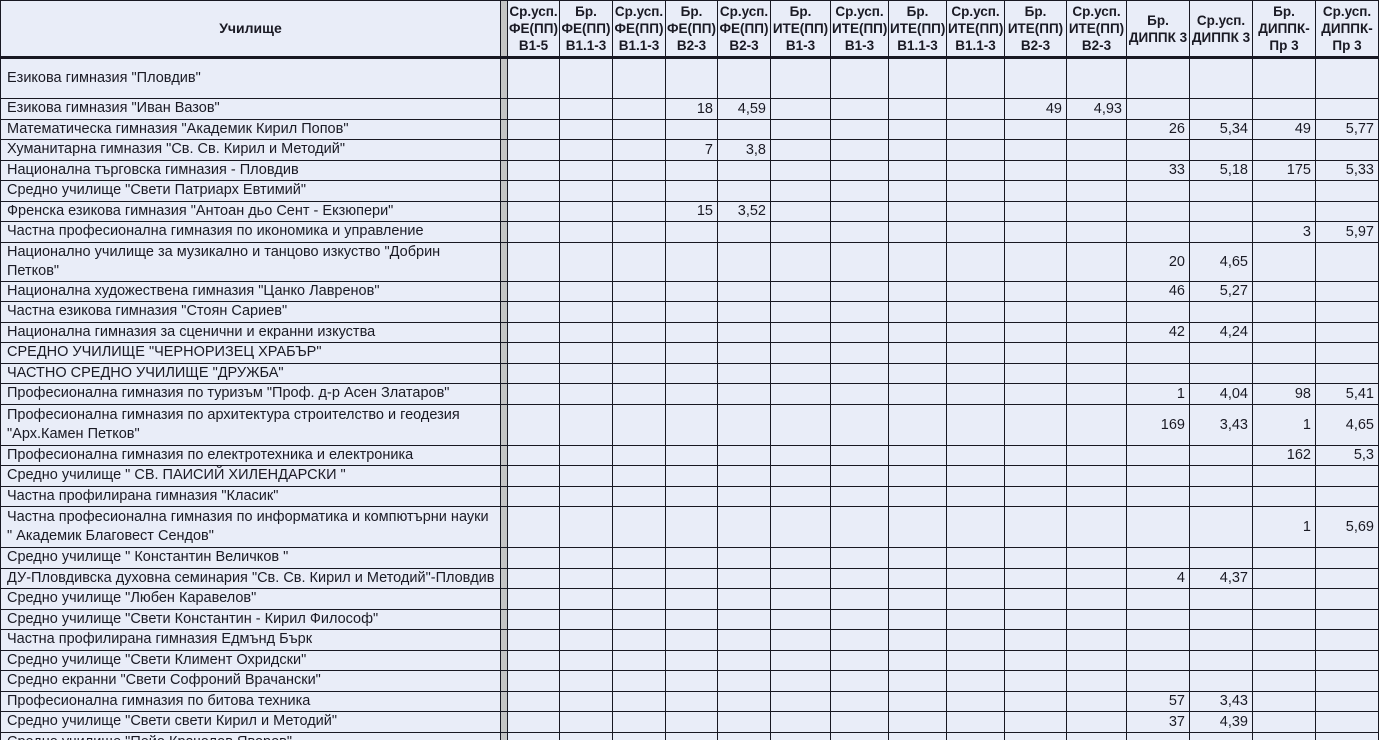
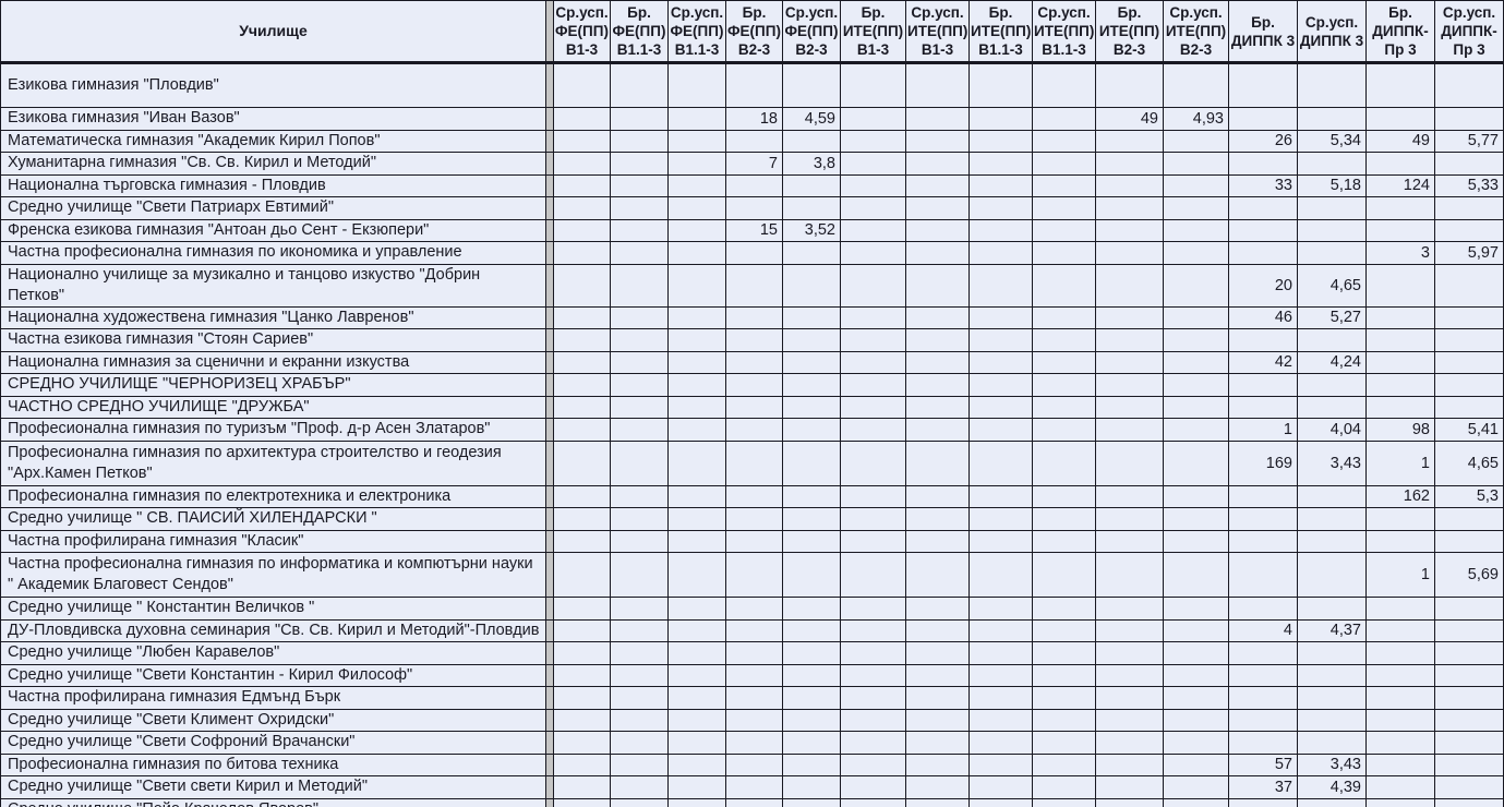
- Училище		Ср.усп. ФЕ(ПП) В1-5	Бр. ФЕ(ПП) В1.1-3	Ср.усп. ФЕ(ПП) В1.1-3	Бр. ФЕ(ПП) В2-3	Ср.усп. ФЕ(ПП) В2-3	Бр. ИТЕ(ПП) В1-3	Ср.усп. ИТЕ(ПП) В1-3	Бр. ИТЕ(ПП) В1.1-3	Ср.усп. ИТЕ(ПП) В1.1-3	Бр. ИТЕ(ПП) В2-3	Ср.усп. ИТЕ(ПП) В2-3	Бр. ДИППК 3	Ср.усп. ДИППК 3	Бр. ДИППК- Пр 3	Ср.усп. ДИППК- Пр 3
+ Училище		Ср.усп. ФЕ(ПП) В1-3	Бр. ФЕ(ПП) В1.1-3	Ср.усп. ФЕ(ПП) В1.1-3	Бр. ФЕ(ПП) В2-3	Ср.усп. ФЕ(ПП) В2-3	Бр. ИТЕ(ПП) В1-3	Ср.усп. ИТЕ(ПП) В1-3	Бр. ИТЕ(ПП) В1.1-3	Ср.усп. ИТЕ(ПП) В1.1-3	Бр. ИТЕ(ПП) В2-3	Ср.усп. ИТЕ(ПП) В2-3	Бр. ДИППК 3	Ср.усп. ДИППК 3	Бр. ДИППК- Пр 3	Ср.усп. ДИППК- Пр 3
  Езикова гимназия "Пловдив"
  Езикова гимназия "Иван Вазов"					18	4,59					49	4,93
  Математическа гимназия "Академик Кирил Попов"													26	5,34	49	5,77
  Хуманитарна гимназия "Св. Св. Кирил и Методий"					7	3,8
- Национална търговска гимназия - Пловдив													33	5,18	175	5,33
+ Национална търговска гимназия - Пловдив													33	5,18	124	5,33
  Средно училище "Свети Патриарх Евтимий"
  Френска езикова гимназия "Антоан дьо Сент - Екзюпери"					15	3,52
  Частна професионална гимназия по икономика и управление															3	5,97
  Национално училище за музикално и танцово изкуство "Добрин Петков"													20	4,65
  Национална художествена гимназия "Цанко Лавренов"													46	5,27
  Частна езикова гимназия "Стоян Сариев"
  Национална гимназия за сценични и екранни изкуства													42	4,24
  СРЕДНО УЧИЛИЩЕ "ЧЕРНОРИЗЕЦ ХРАБЪР"
  ЧАСТНО СРЕДНО УЧИЛИЩЕ "ДРУЖБА"
  Професионална гимназия по туризъм "Проф. д-р Асен Златаров"													1	4,04	98	5,41
  Професионална гимназия по архитектура строителство и геодезия "Арх.Камен Петков"													169	3,43	1	4,65
  Професионална гимназия по електротехника и електроника															162	5,3
  Средно училище " СВ. ПАИСИЙ ХИЛЕНДАРСКИ "
  Частна профилирана гимназия "Класик"
  Частна професионална гимназия по информатика и компютърни науки " Академик Благовест Сендов"															1	5,69
  Средно училище " Константин Величков "
  ДУ-Пловдивска духовна семинария "Св. Св. Кирил и Методий"-Пловдив													4	4,37
  Средно училище "Любен Каравелов"
  Средно училище "Свети Константин - Кирил Философ"
  Частна профилирана гимназия Едмънд Бърк
  Средно училище "Свети Климент Охридски"
- Средно екранни "Свети Софроний Врачански"
+ Средно училище "Свети Софроний Врачански"
  Професионална гимназия по битова техника													57	3,43
  Средно училище "Свети свети Кирил и Методий"													37	4,39
